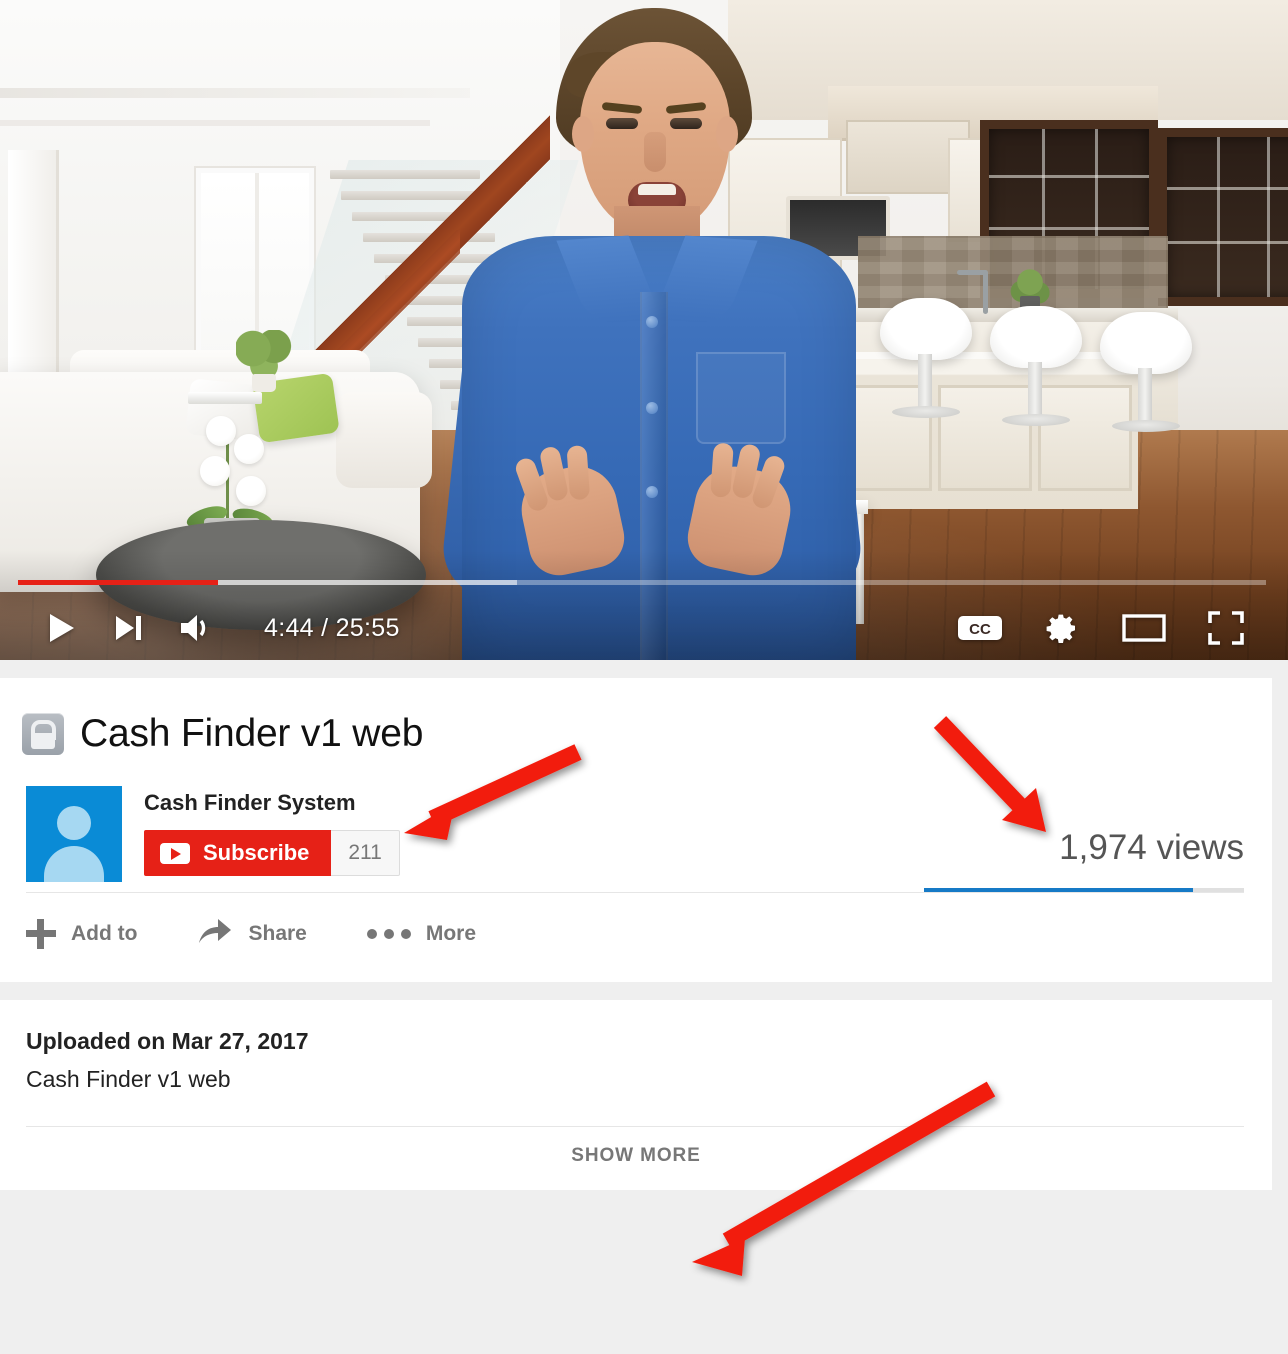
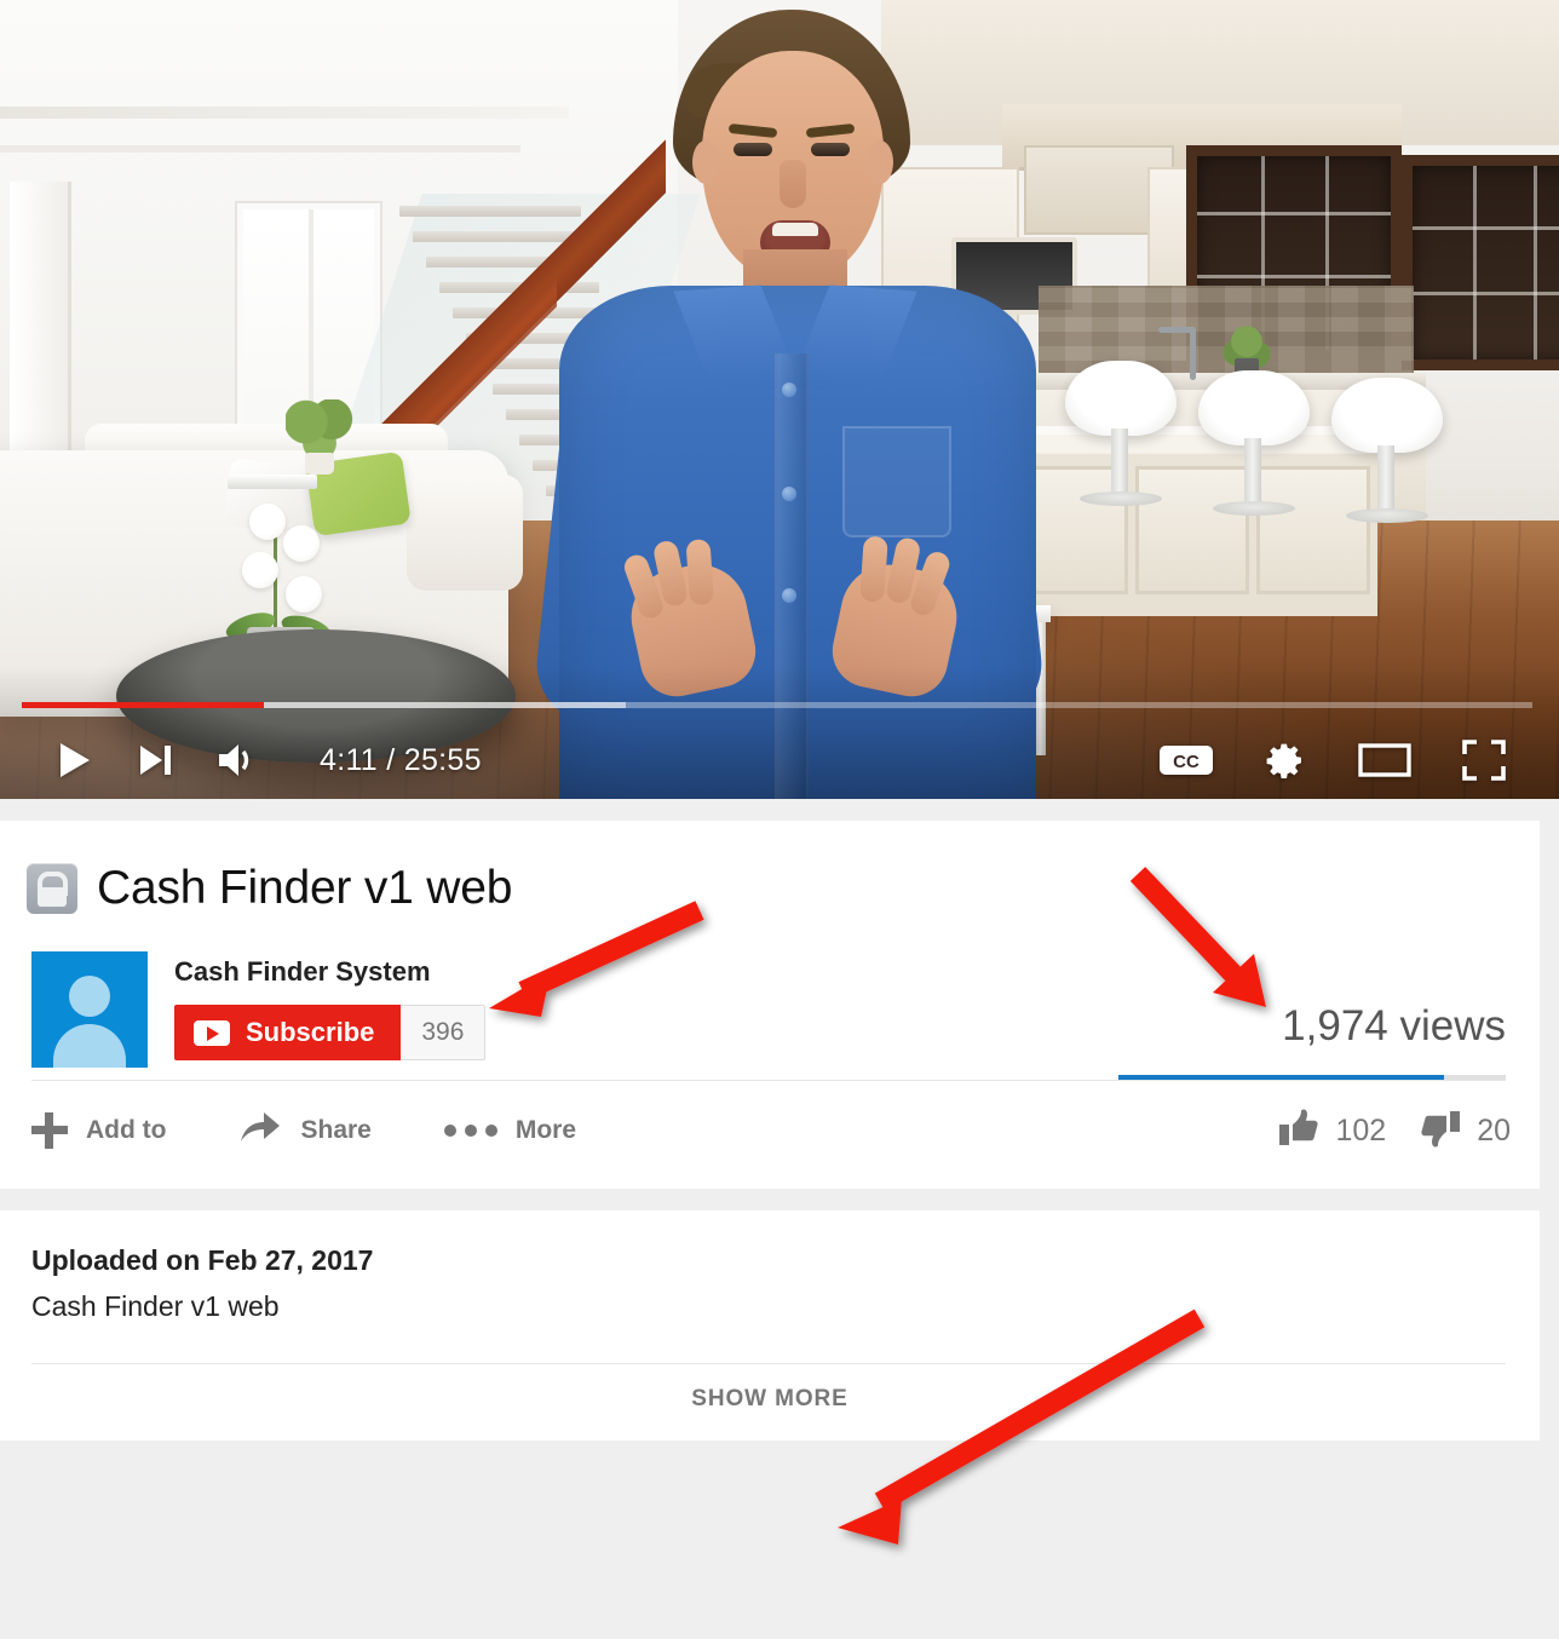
- 4:44 / 25:55
+ 4:11 / 25:55
  CC
  Cash Finder v1 web
  Cash Finder System
  Subscribe
- 211
+ 396
  1,974 views
  Add to
  Share
  More
+ 102
+ 20
- Uploaded on Mar 27, 2017
+ Uploaded on Feb 27, 2017
  Cash Finder v1 web
  SHOW MORE
